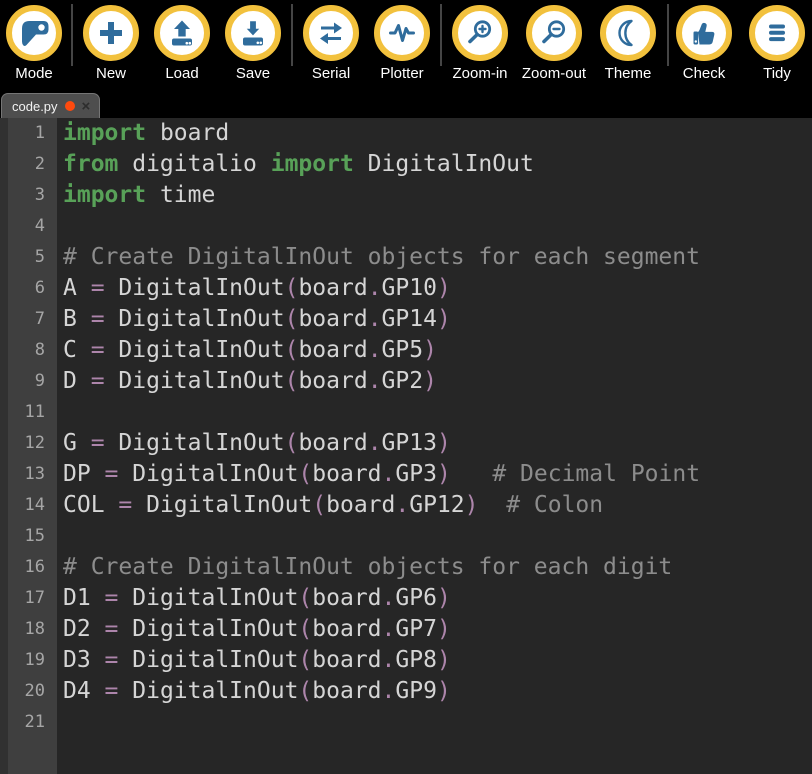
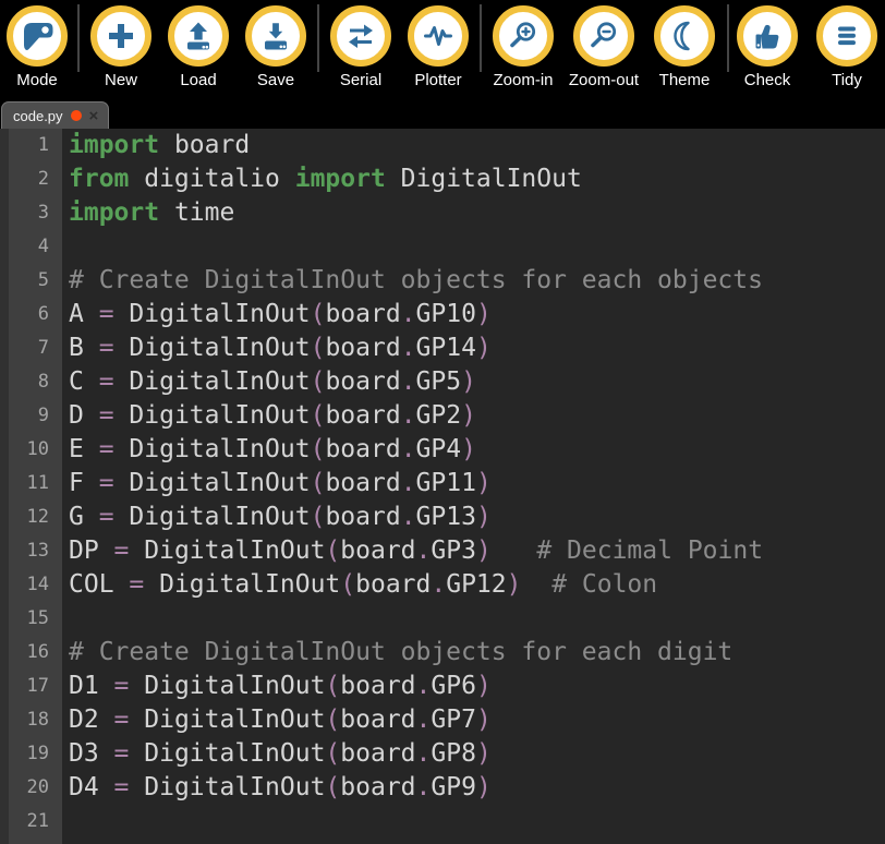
  Mode
  New
  Load
  Save
  Serial
  Plotter
  Zoom-in
  Zoom-out
  Theme
  Check
  Tidy
  code.py
  ×
  1
  import board
  2
  from digitalio import DigitalInOut
  3
  import time
  4
  5
- # Create DigitalInOut objects for each segment
+ # Create DigitalInOut objects for each objects
  6
  A = DigitalInOut(board.GP10)
  7
  B = DigitalInOut(board.GP14)
  8
  C = DigitalInOut(board.GP5)
  9
  D = DigitalInOut(board.GP2)
+ 10
+ E = DigitalInOut(board.GP4)
  11
+ F = DigitalInOut(board.GP11)
  12
  G = DigitalInOut(board.GP13)
  13
  DP = DigitalInOut(board.GP3) # Decimal Point
  14
  COL = DigitalInOut(board.GP12) # Colon
  15
  16
  # Create DigitalInOut objects for each digit
  17
  D1 = DigitalInOut(board.GP6)
  18
  D2 = DigitalInOut(board.GP7)
  19
  D3 = DigitalInOut(board.GP8)
  20
  D4 = DigitalInOut(board.GP9)
  21
